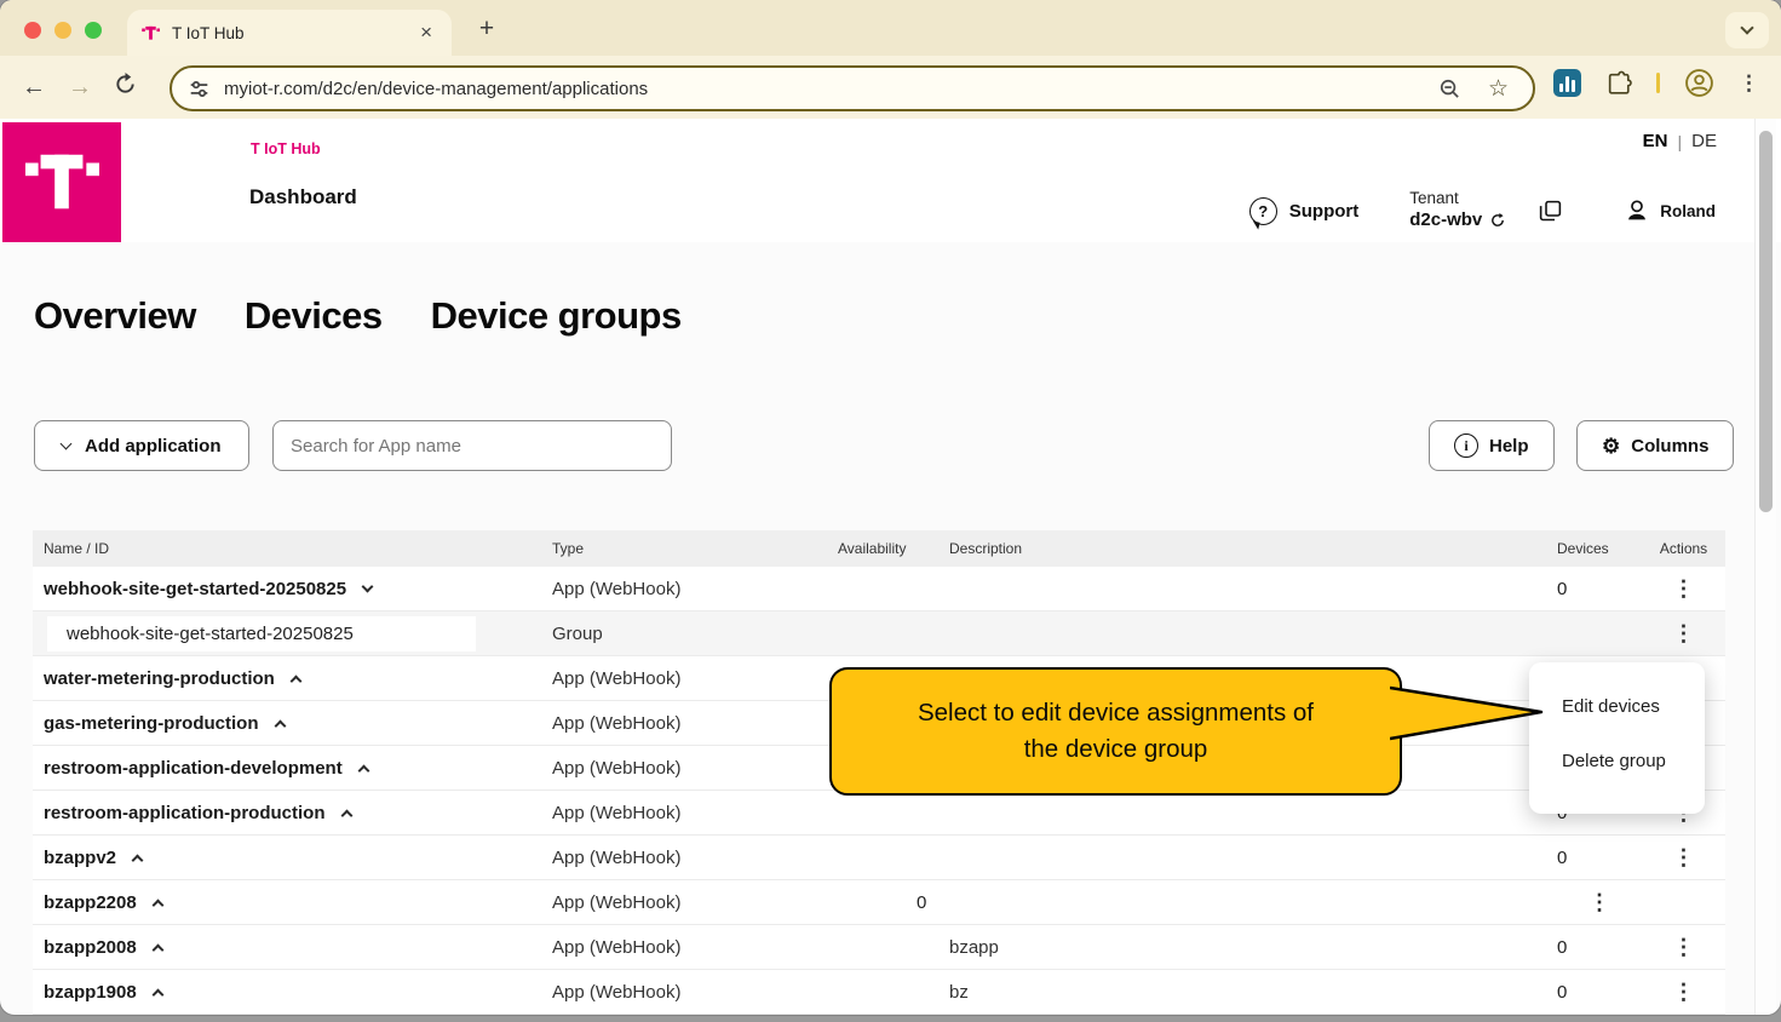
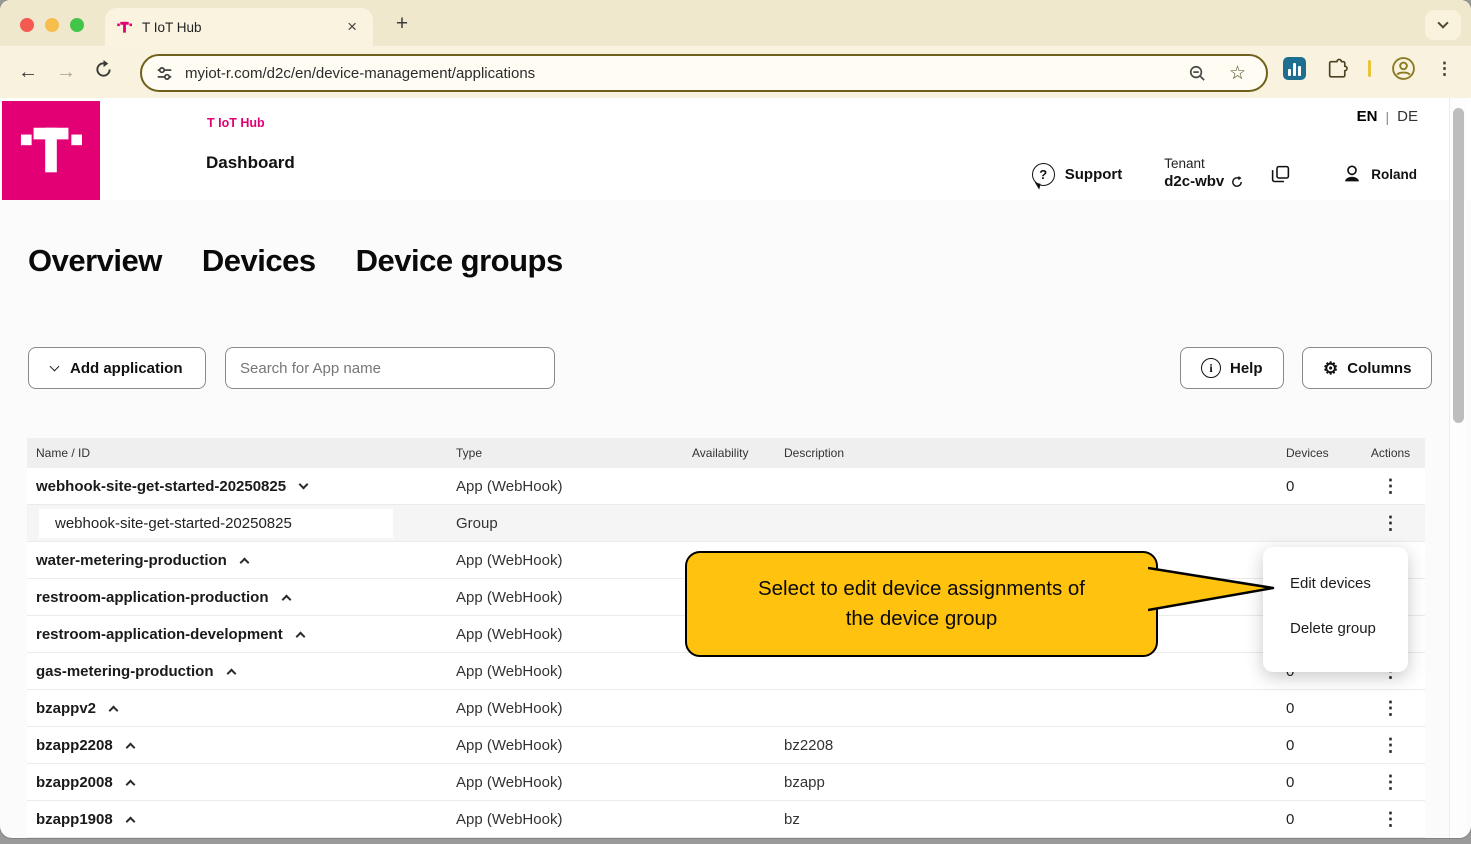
  T IoT Hub
  ×
  +
  ←
  →
  myiot-r.com/d2c/en/device-management/applications
  ☆
  ⋮
  T IoT Hub
  Dashboard
  EN
  |
  DE
  ?
  Support
  Tenant
  d2c-wbv
  Roland
  Overview
  Devices
  Device groups
  Add application
  Search for App name
  i
  Help
  ⚙
  Columns
  Name / ID
  Type
  Availability
  Description
  Devices
  Actions
  webhook-site-get-started-20250825
  App (WebHook)
  0
  ⋮
  webhook-site-get-started-20250825
  Group
  ⋮
  water-metering-production
  App (WebHook)
- gas-metering-production
+ restroom-application-production
  App (WebHook)
  restroom-application-development
  App (WebHook)
- restroom-application-production
+ gas-metering-production
  App (WebHook)
  bzappv2
  App (WebHook)
  0
  ⋮
  bzapp2208
  App (WebHook)
+ bz2208
  0
  ⋮
  bzapp2008
  App (WebHook)
  bzapp
  0
  ⋮
  bzapp1908
  App (WebHook)
  bz
  0
  ⋮
  Edit devices
  Delete group
  Select to edit device assignments of
  the device group
